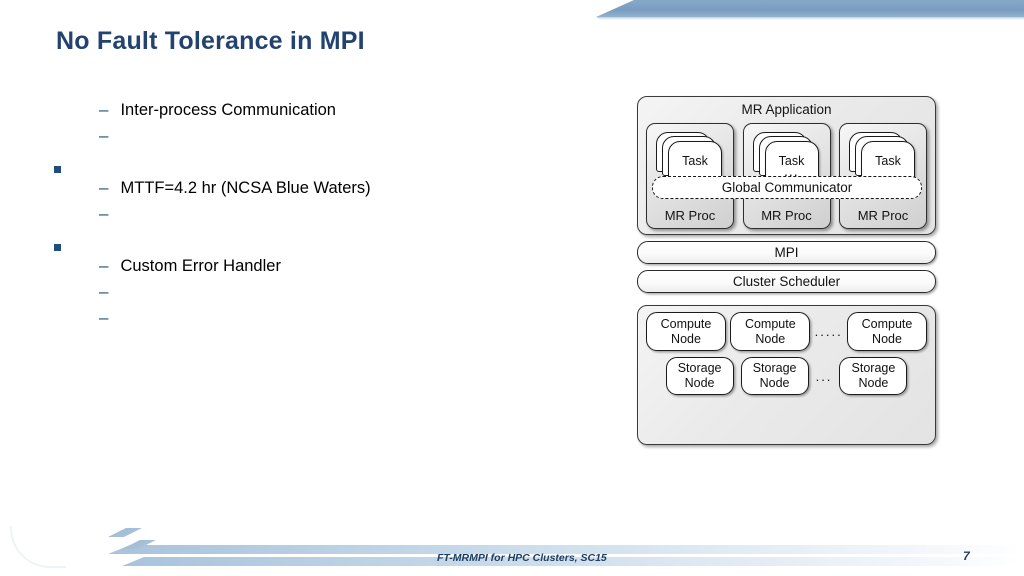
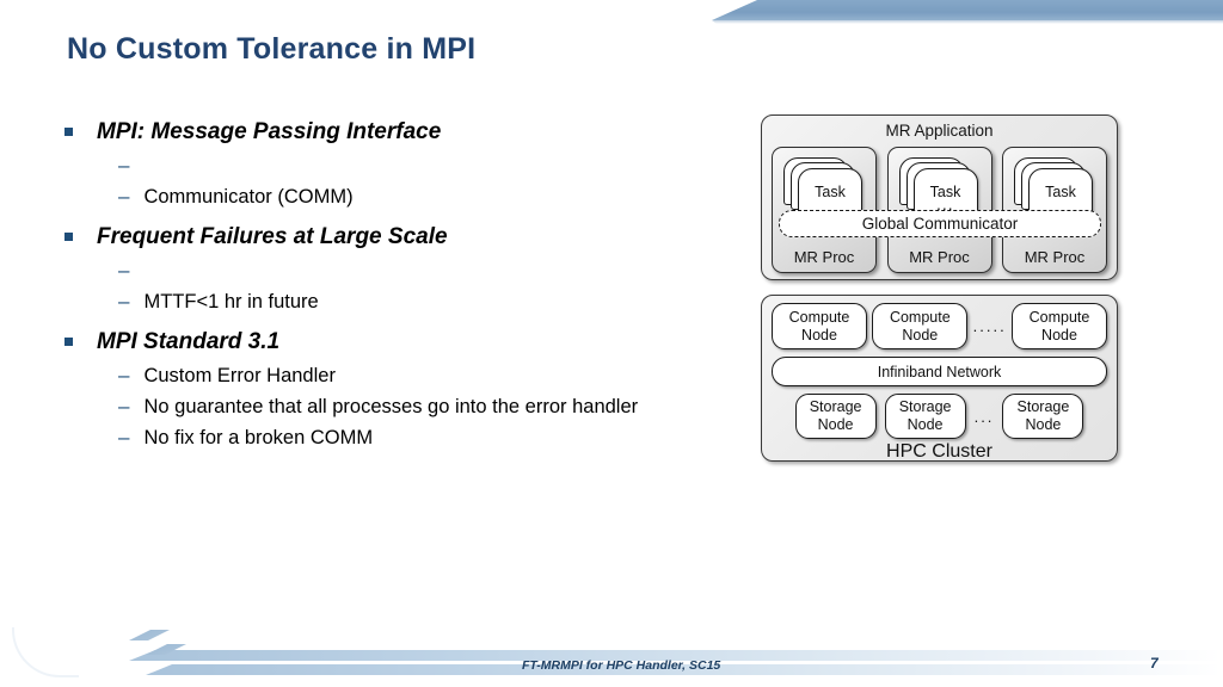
- No Fault Tolerance in MPI
+ No Custom Tolerance in MPI
+ MPI: Message Passing Interface
  –
- Inter-process Communication
  –
+ Communicator (COMM)
+ Frequent Failures at Large Scale
  –
- MTTF=4.2 hr (NCSA Blue Waters)
  –
+ MTTF<1 hr in future
+ MPI Standard 3.1
  –
  Custom Error Handler
  –
+ No guarantee that all processes go into the error handler
  –
+ No fix for a broken COMM
  MR Application
  Task
  MR Proc
  Task
  MR Proc
  Task
  MR Proc
  ...
  Global Communicator
- MPI
- Cluster Scheduler
  Compute
  Node
  Compute
  Node
  .....
  Compute
  Node
+ Infiniband Network
  Storage
  Node
  Storage
  Node
  ...
  Storage
  Node
+ HPC Cluster
- FT-MRMPI for HPC Clusters, SC15
+ FT-MRMPI for HPC Handler, SC15
  7
